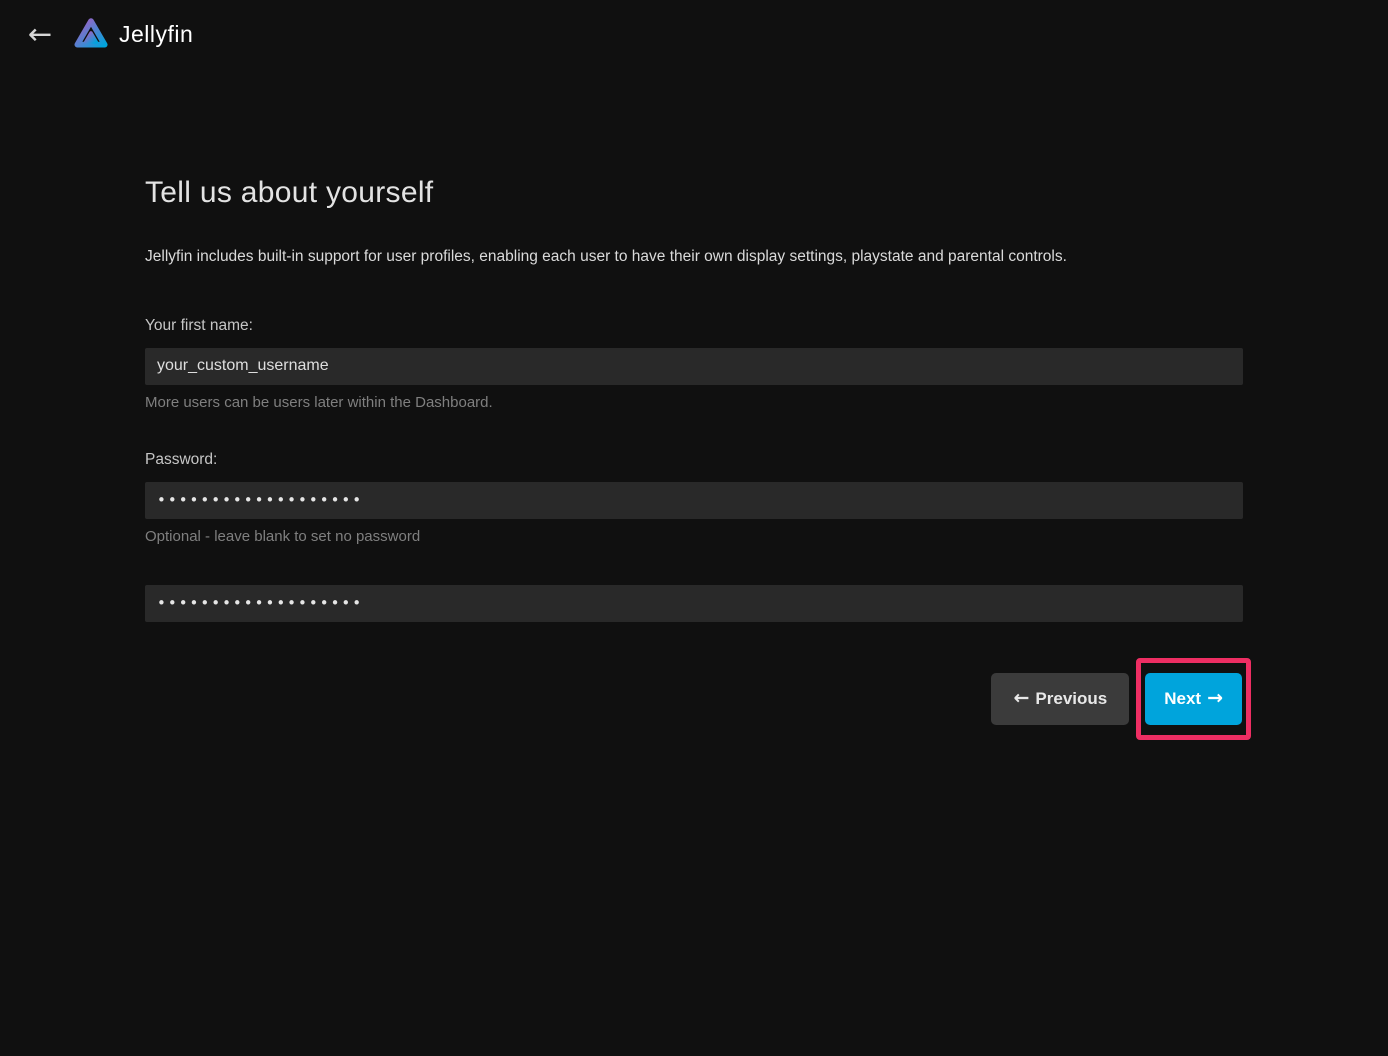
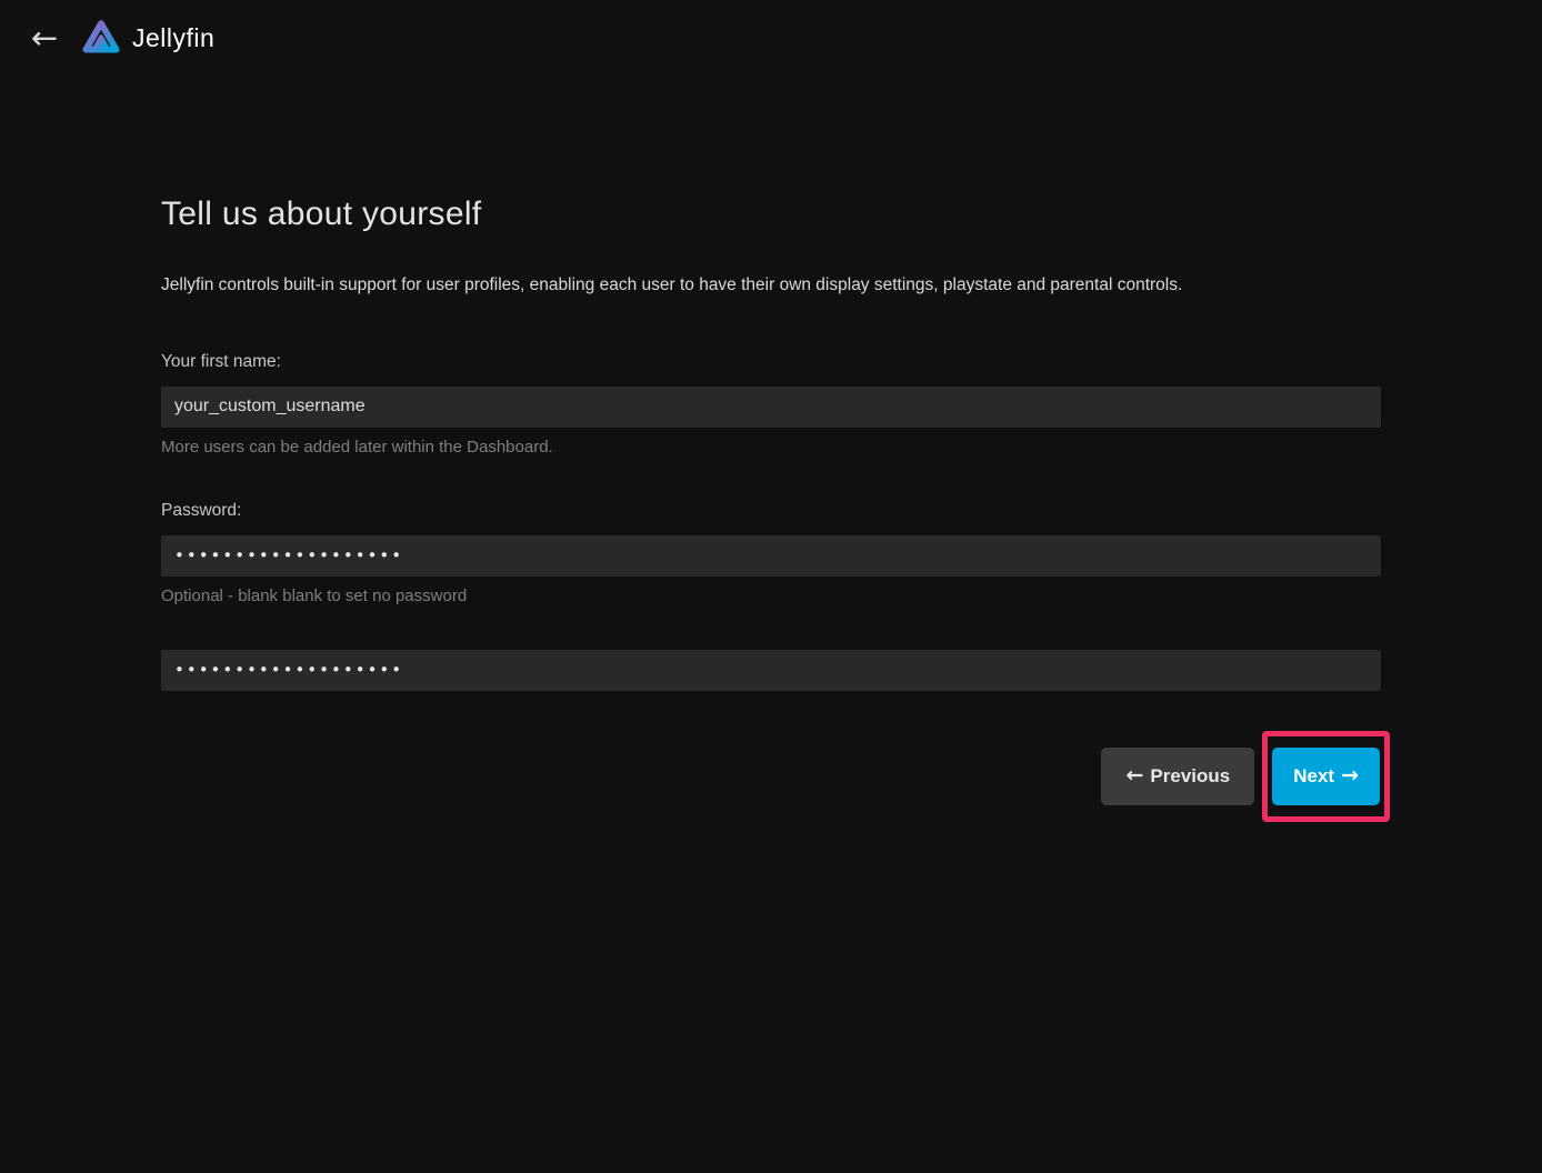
  ←
  Jellyfin
  Tell us about yourself
- Jellyfin includes built-in support for user profiles, enabling each user to have their own display settings, playstate and parental controls.
+ Jellyfin controls built-in support for user profiles, enabling each user to have their own display settings, playstate and parental controls.
  Your first name:
  your_custom_username
- More users can be users later within the Dashboard.
+ More users can be added later within the Dashboard.
  Password:
  •••••••••••••••••••
- Optional - leave blank to set no password
+ Optional - blank blank to set no password
  •••••••••••••••••••
  ←
  Previous
  Next
  →
